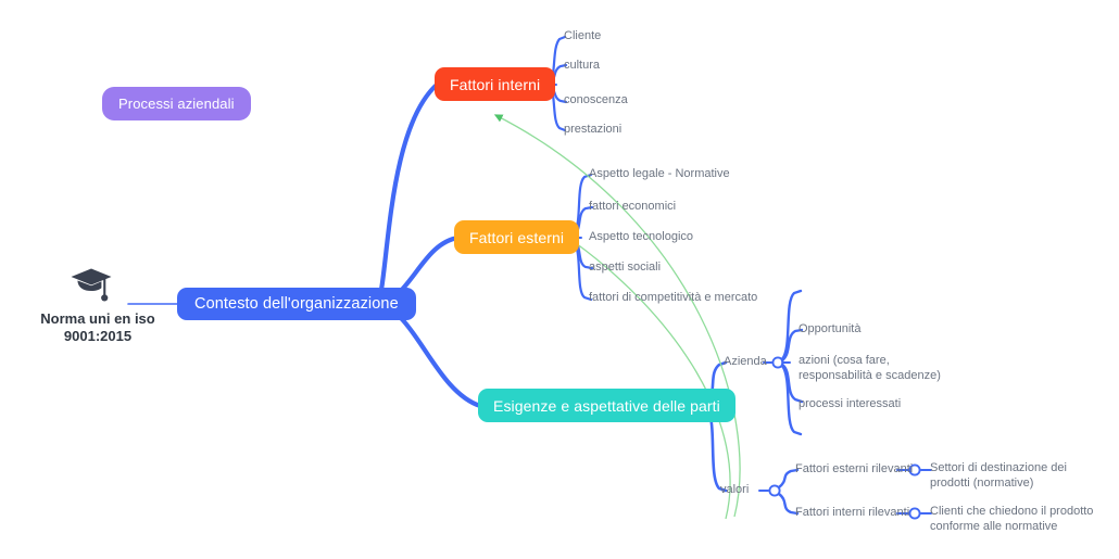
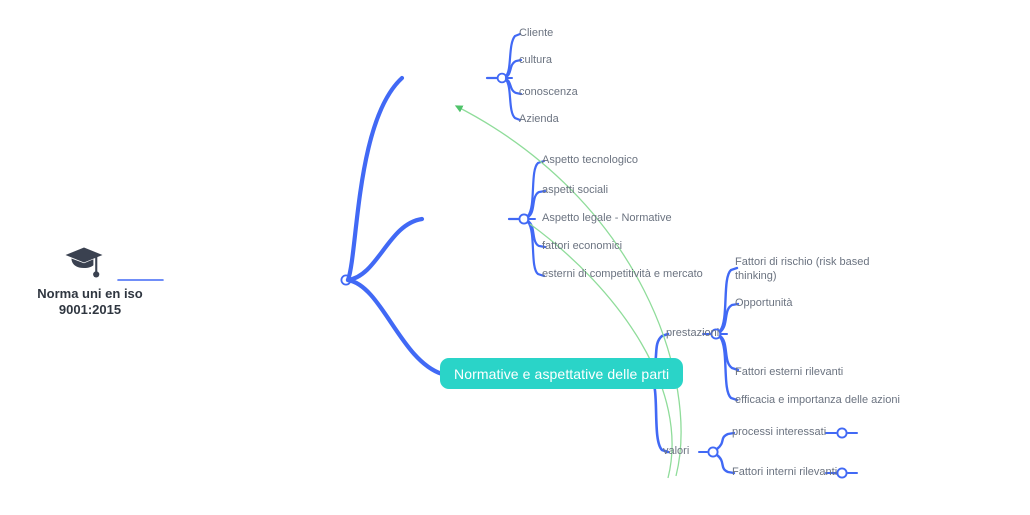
  Norma uni en iso
  9001:2015
- Processi aziendali
- Contesto dell'organizzazione
- Fattori interni
  Cliente
  cultura
  conoscenza
- prestazioni
+ Azienda
- Fattori esterni
- Aspetto legale - Normative
+ Aspetto tecnologico
- fattori economici
+ aspetti sociali
- Aspetto tecnologico
+ Aspetto legale - Normative
- aspetti sociali
+ fattori economici
- fattori di competitività e mercato
+ esterni di competitività e mercato
- Esigenze e aspettative delle parti
+ Normative e aspettative delle parti
- Azienda
+ prestazioni
+ Fattori di rischio (risk based thinking)
  Opportunità
- azioni (cosa fare, responsabilità e scadenze)
- processi interessati
+ Fattori esterni rilevanti
+ efficacia e importanza delle azioni
  valori
- Fattori esterni rilevanti
+ processi interessati
  Fattori interni rilevanti
- Settori di destinazione dei prodotti (normative)
- Clienti che chiedono il prodotto conforme alle normative
